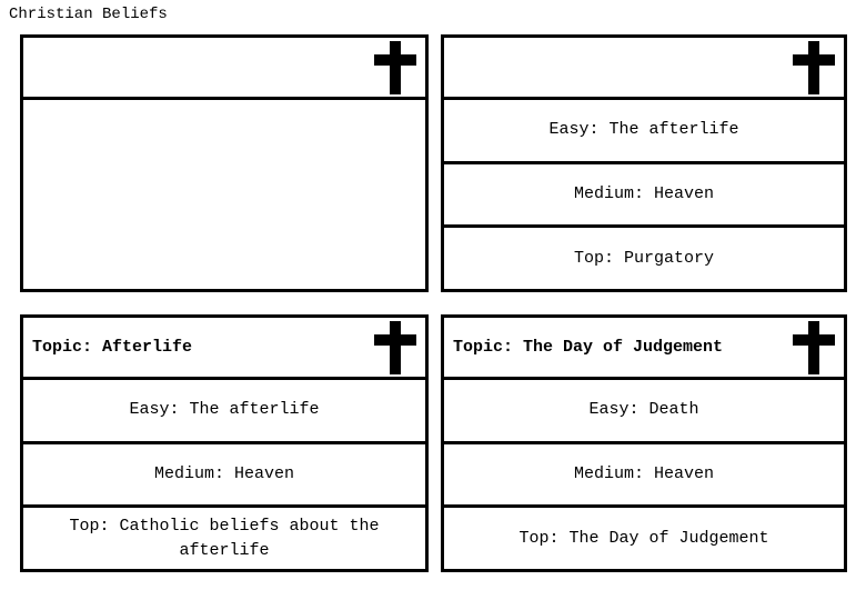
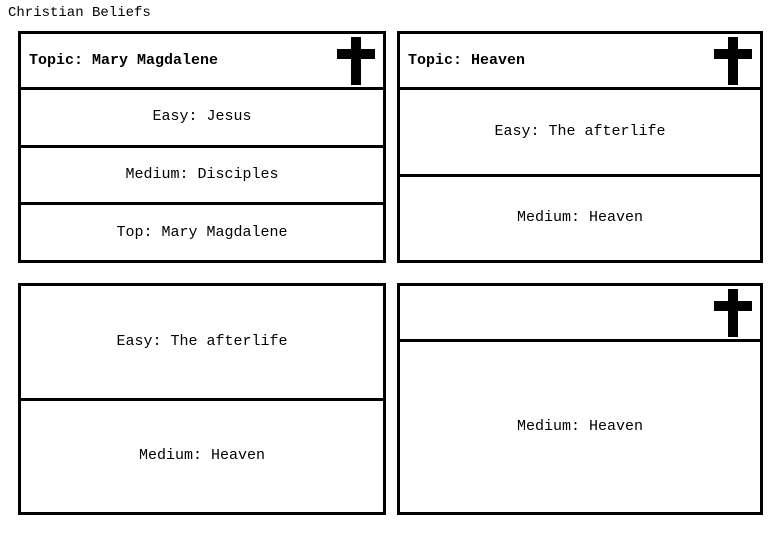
  Christian Beliefs
+ Topic: Mary Magdalene
+ Easy: Jesus
+ Medium: Disciples
+ Top: Mary Magdalene
+ Topic: Heaven
  Easy: The afterlife
  Medium: Heaven
- Top: Purgatory
- Topic: Afterlife
  Easy: The afterlife
  Medium: Heaven
- Top: Catholic beliefs about the afterlife
- Topic: The Day of Judgement
- Easy: Death
  Medium: Heaven
- Top: The Day of Judgement
